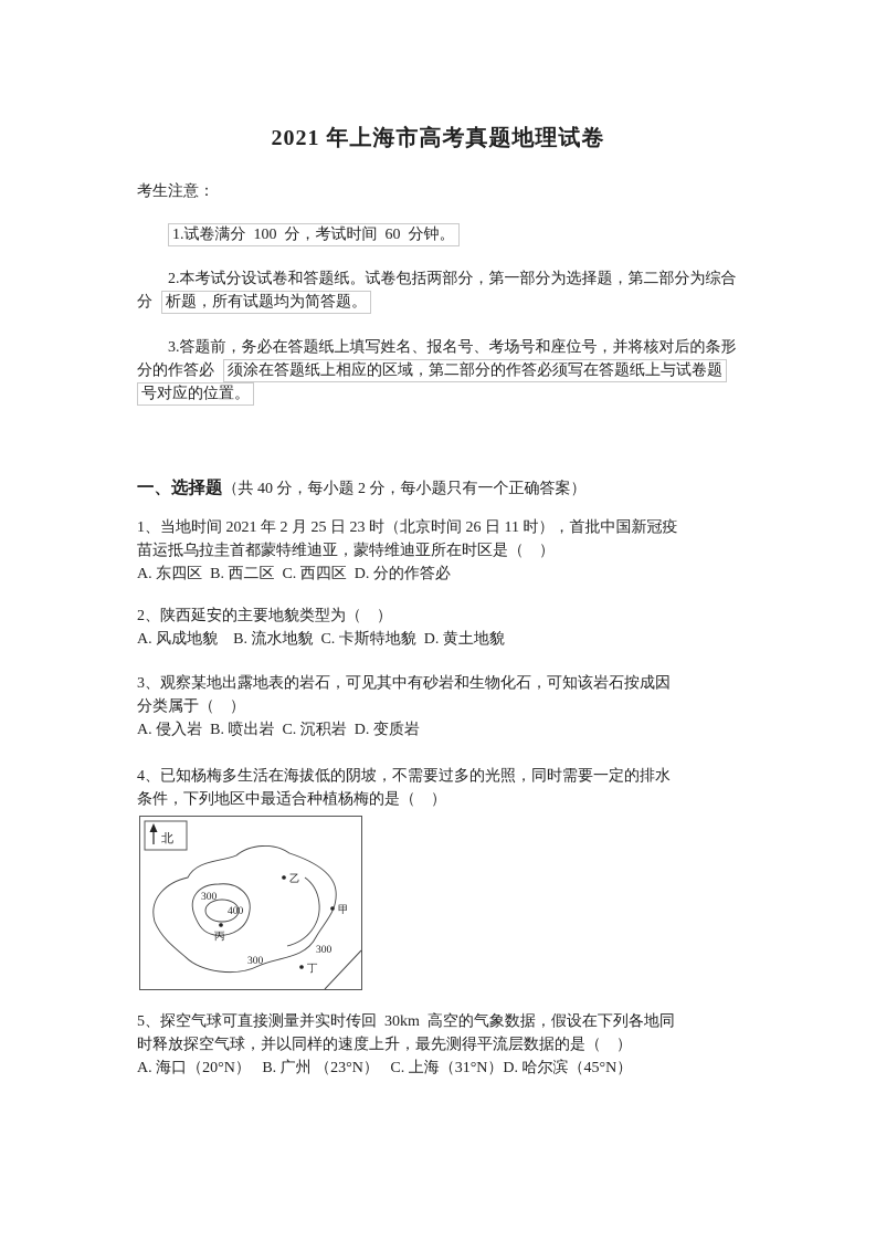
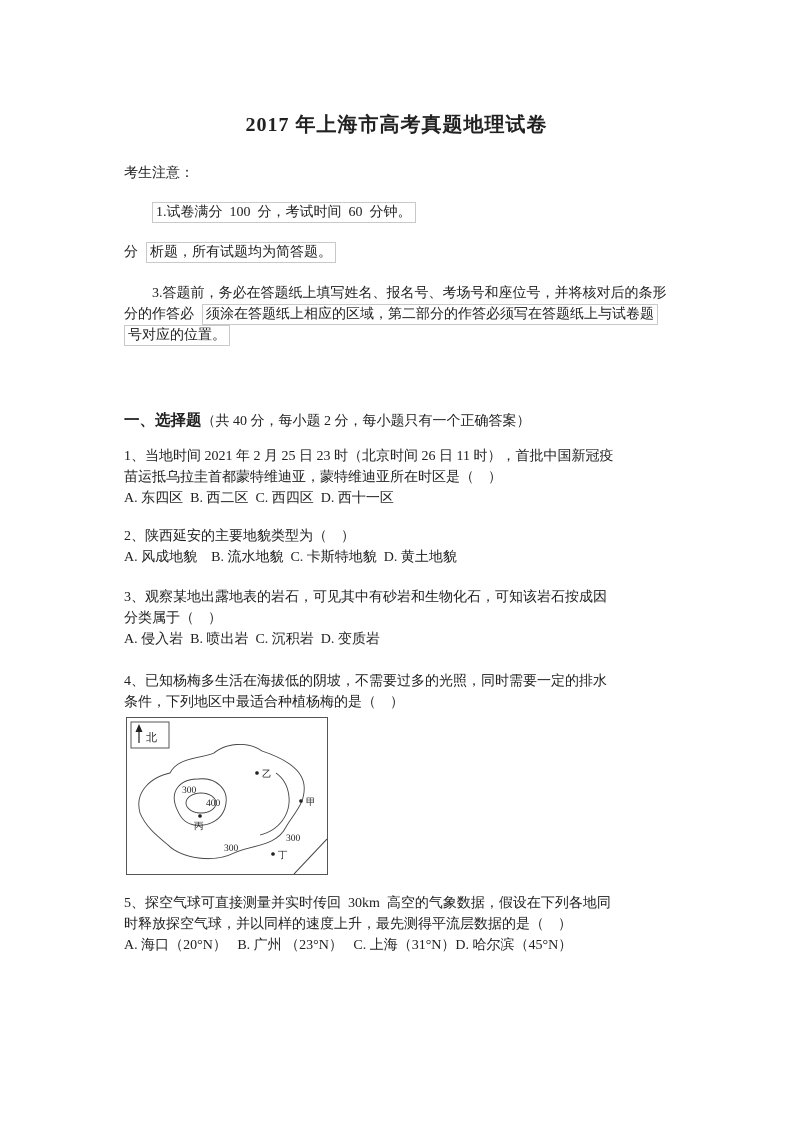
- 2021 年上海市高考真题地理试卷
+ 2017 年上海市高考真题地理试卷
  考生注意：
  1.试卷满分 100 分，考试时间 60 分钟。
- 2.本考试分设试卷和答题纸。试卷包括两部分，第一部分为选择题，第二部分为综合
  分 析题，所有试题均为简答题。
  3.答题前，务必在答题纸上填写姓名、报名号、考场号和座位号，并将核对后的条形
  分的作答必 须涂在答题纸上相应的区域，第二部分的作答必须写在答题纸上与试卷题
  号对应的位置。
  一、选择题（共 40 分，每小题 2 分，每小题只有一个正确答案）
  1、当地时间 2021 年 2 月 25 日 23 时（北京时间 26 日 11 时），首批中国新冠疫
  苗运抵乌拉圭首都蒙特维迪亚，蒙特维迪亚所在时区是（ ）
- A. 东四区 B. 西二区 C. 西四区 D. 分的作答必
+ A. 东四区 B. 西二区 C. 西四区 D. 西十一区
  2、陕西延安的主要地貌类型为（ ）
  A. 风成地貌 B. 流水地貌 C. 卡斯特地貌 D. 黄土地貌
  3、观察某地出露地表的岩石，可见其中有砂岩和生物化石，可知该岩石按成因
  分类属于（ ）
  A. 侵入岩 B. 喷出岩 C. 沉积岩 D. 变质岩
  4、已知杨梅多生活在海拔低的阴坡，不需要过多的光照，同时需要一定的排水
  条件，下列地区中最适合种植杨梅的是（ ）
  北
  300
  400
  300
  300
  乙
  甲
  丙
  丁
  5、探空气球可直接测量并实时传回 30km 高空的气象数据，假设在下列各地同
  时释放探空气球，并以同样的速度上升，最先测得平流层数据的是（ ）
  A. 海口（20°N） B. 广州 （23°N） C. 上海（31°N）D. 哈尔滨（45°N）
